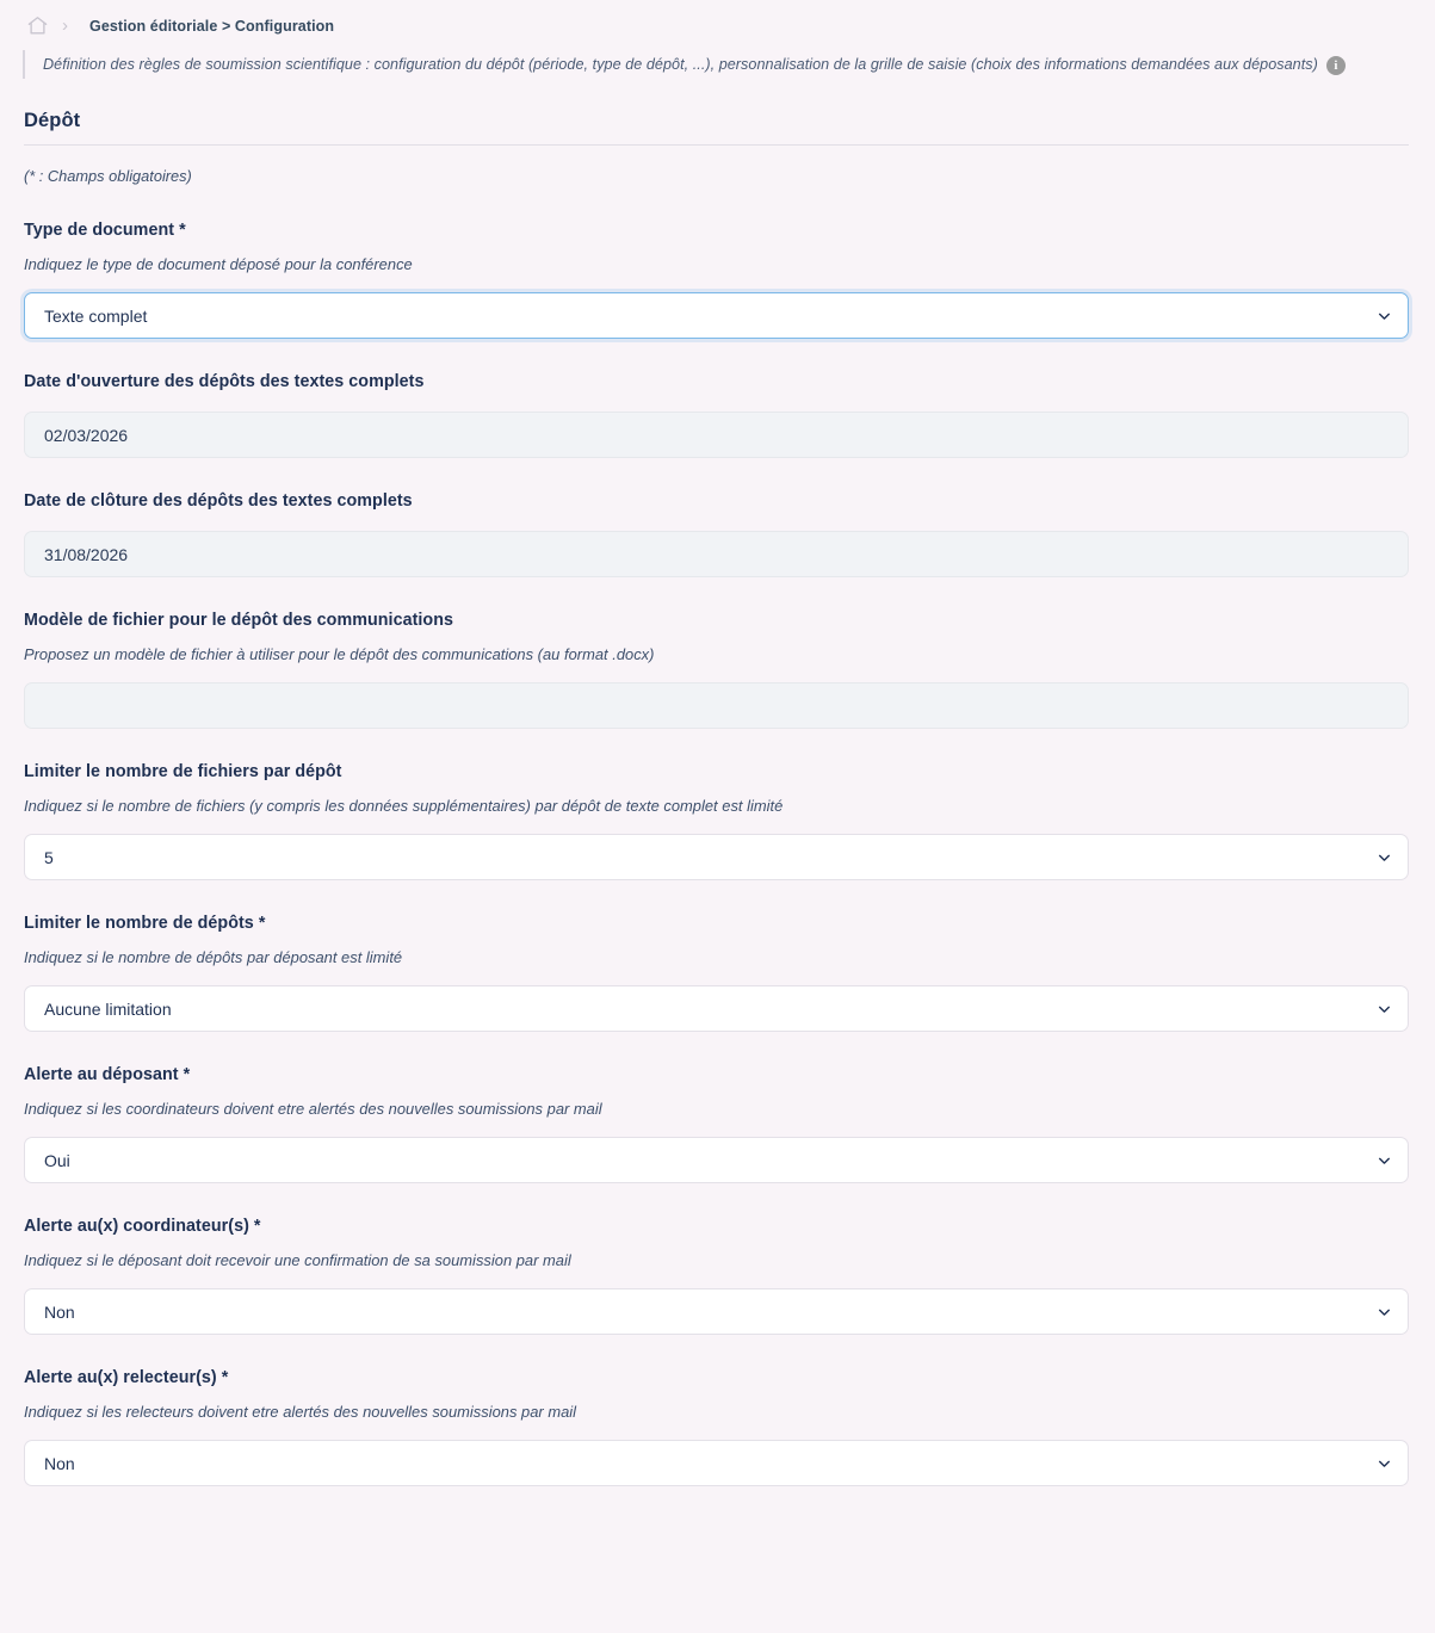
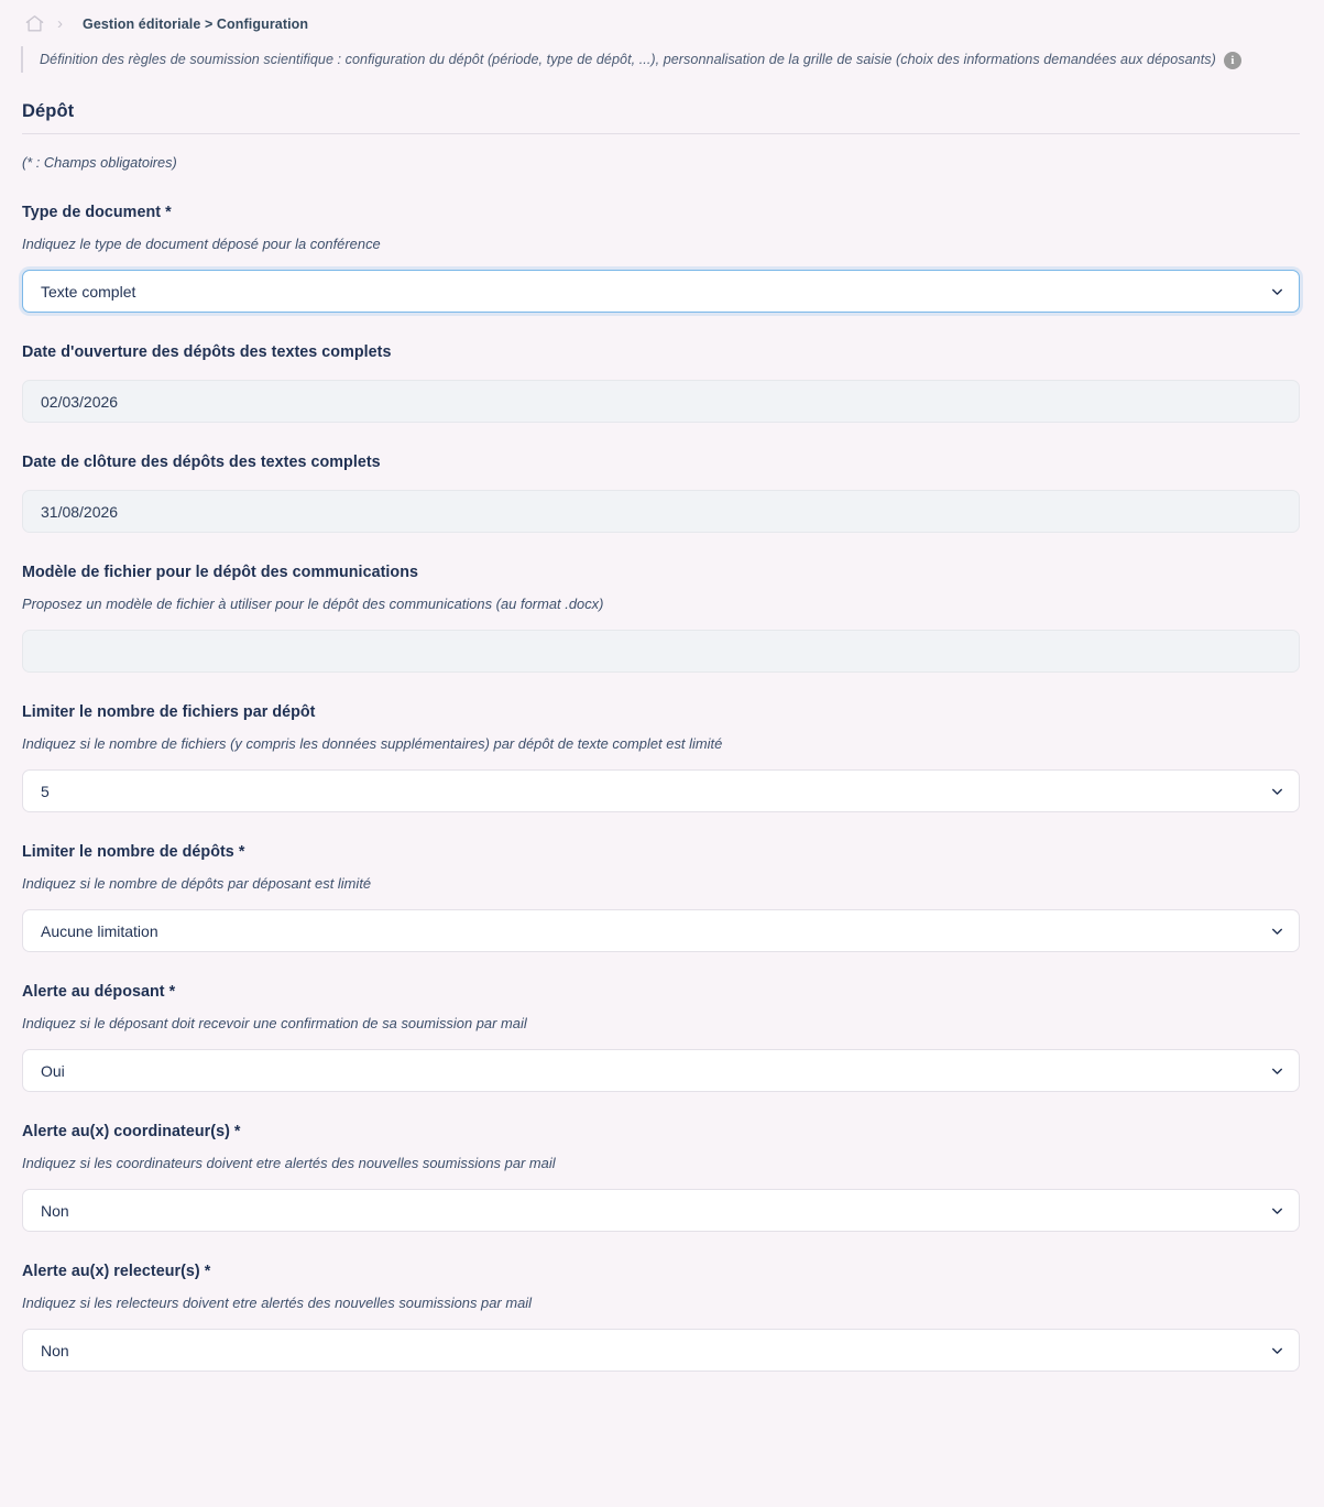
  ›
  Gestion éditoriale > Configuration
  Définition des règles de soumission scientifique : configuration du dépôt (période, type de dépôt, ...), personnalisation de la grille de saisie (choix des informations demandées aux déposants)
  i
  Dépôt
  (* : Champs obligatoires)
  Type de document *
  Indiquez le type de document déposé pour la conférence
  Texte complet
  Date d'ouverture des dépôts des textes complets
  02/03/2026
  Date de clôture des dépôts des textes complets
  31/08/2026
  Modèle de fichier pour le dépôt des communications
  Proposez un modèle de fichier à utiliser pour le dépôt des communications (au format .docx)
  Limiter le nombre de fichiers par dépôt
  Indiquez si le nombre de fichiers (y compris les données supplémentaires) par dépôt de texte complet est limité
  5
  Limiter le nombre de dépôts *
  Indiquez si le nombre de dépôts par déposant est limité
  Aucune limitation
  Alerte au déposant *
- Indiquez si les coordinateurs doivent etre alertés des nouvelles soumissions par mail
+ Indiquez si le déposant doit recevoir une confirmation de sa soumission par mail
  Oui
  Alerte au(x) coordinateur(s) *
- Indiquez si le déposant doit recevoir une confirmation de sa soumission par mail
+ Indiquez si les coordinateurs doivent etre alertés des nouvelles soumissions par mail
  Non
  Alerte au(x) relecteur(s) *
  Indiquez si les relecteurs doivent etre alertés des nouvelles soumissions par mail
  Non
